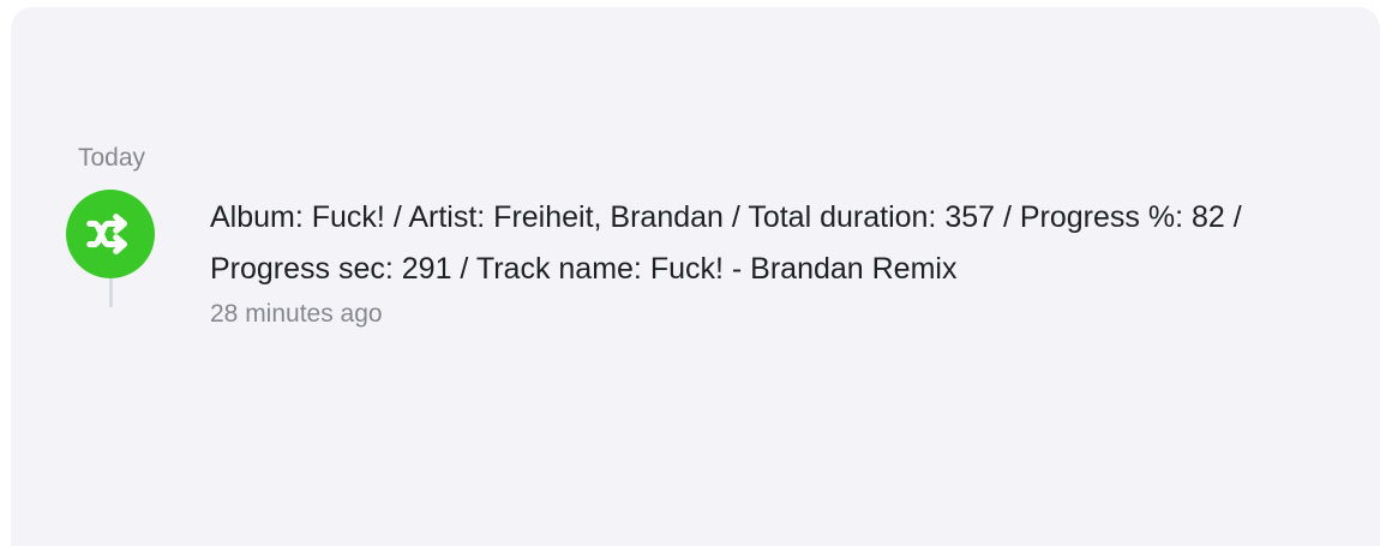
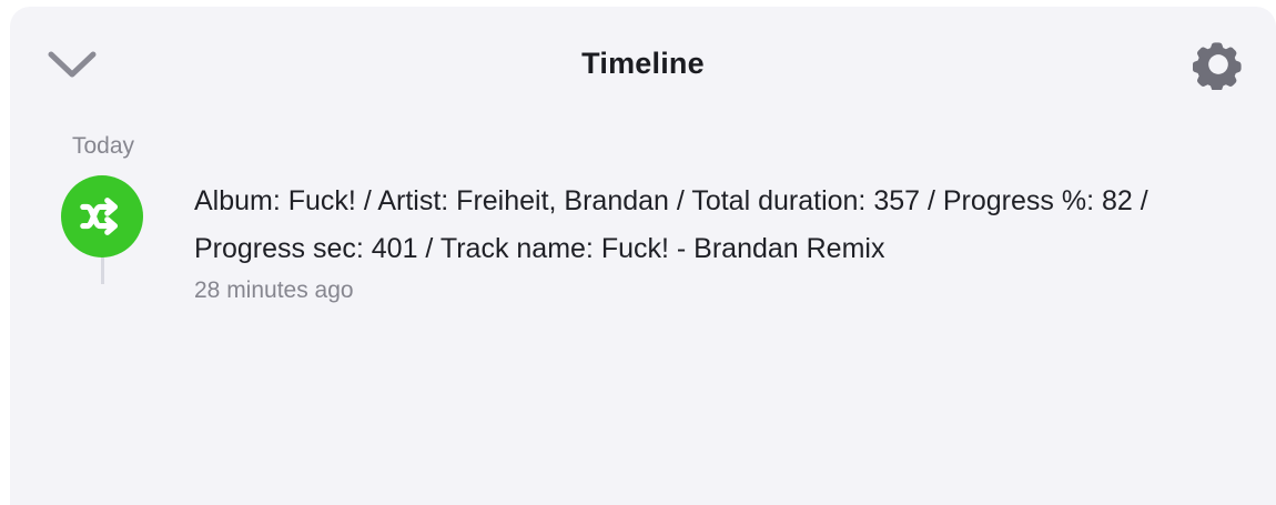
+ Timeline
  Today
- Album: Fuck! / Artist: Freiheit, Brandan / Total duration: 357 / Progress %: 82 / Progress sec: 291 / Track name: Fuck! - Brandan Remix
+ Album: Fuck! / Artist: Freiheit, Brandan / Total duration: 357 / Progress %: 82 / Progress sec: 401 / Track name: Fuck! - Brandan Remix
  28 minutes ago
